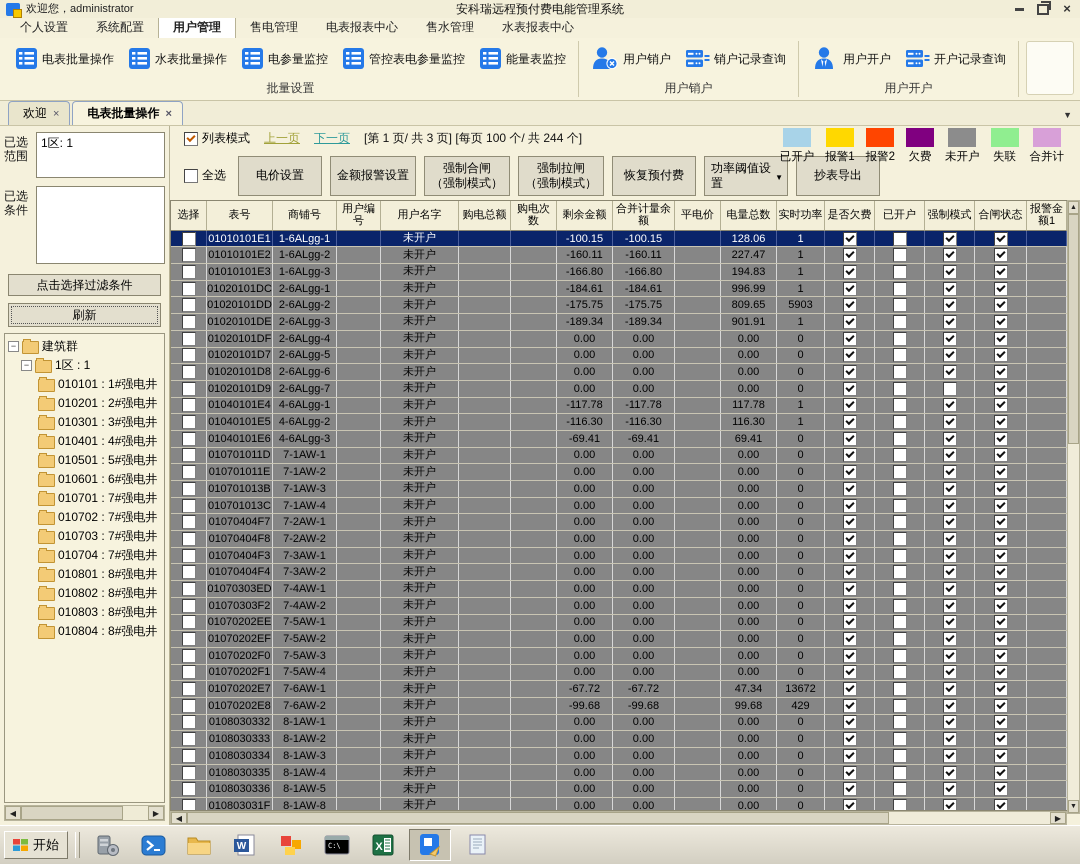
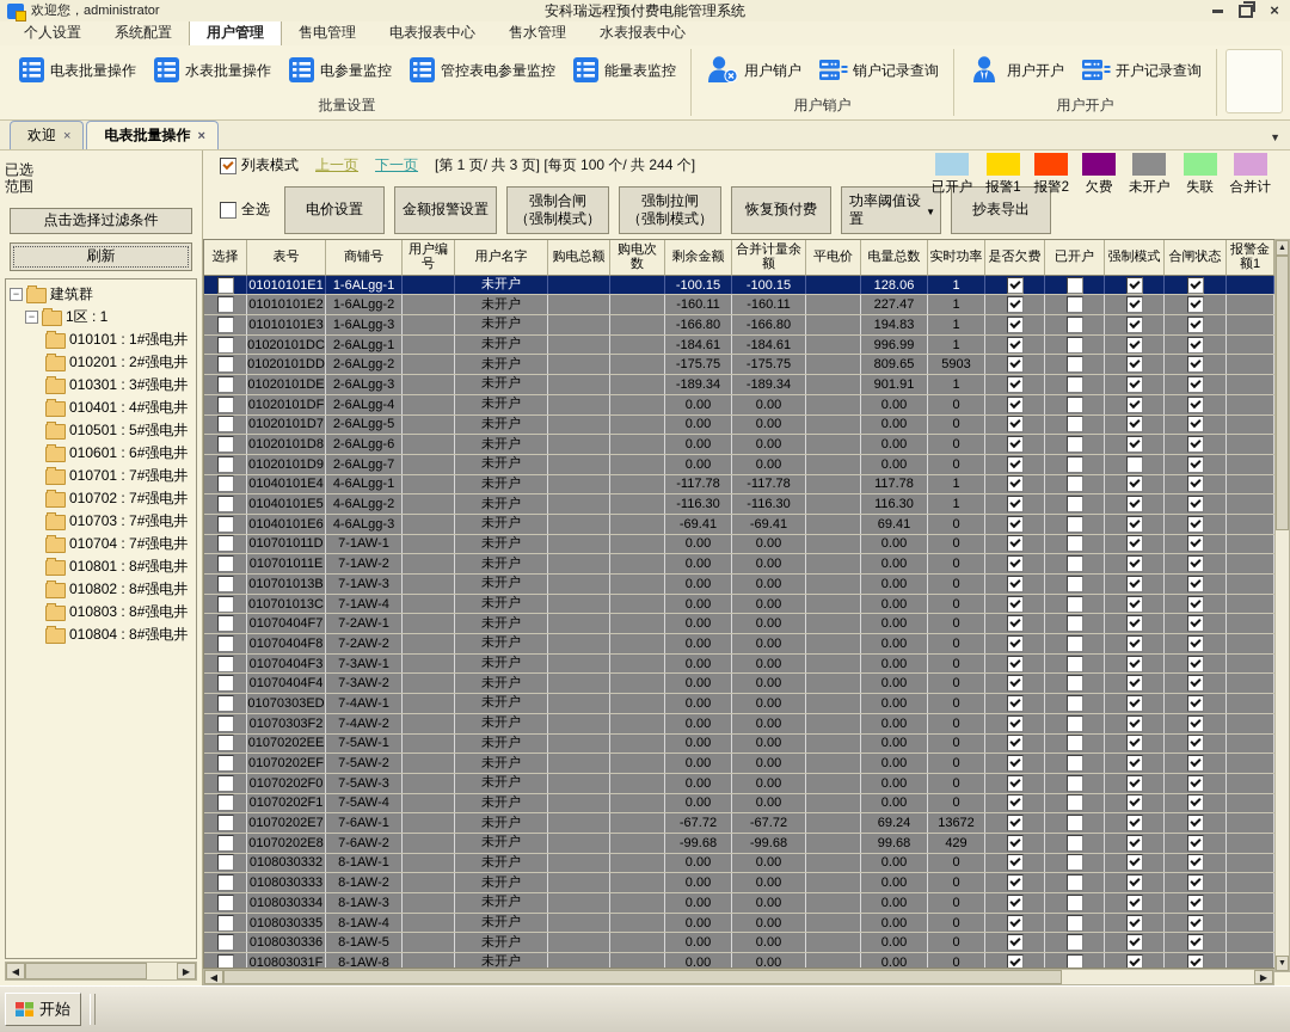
  欢迎您，administrator
  安科瑞远程预付费电能管理系统
  ×
  个人设置
  系统配置
  用户管理
  售电管理
  电表报表中心
  售水管理
  水表报表中心
  电表批量操作
  水表批量操作
  电参量监控
  管控表电参量监控
  能量表监控
  批量设置
  用户销户
  销户记录查询
  用户销户
  用户开户
  开户记录查询
  用户开户
  欢迎
  ×
  电表批量操作
  ×
  ▼
  已选范围
- 1区: 1
- 已选条件
  点击选择过滤条件
  刷新
  −
  建筑群
  −
  1区 : 1
  010101 : 1#强电井
  010201 : 2#强电井
  010301 : 3#强电井
  010401 : 4#强电井
  010501 : 5#强电井
  010601 : 6#强电井
  010701 : 7#强电井
  010702 : 7#强电井
  010703 : 7#强电井
  010704 : 7#强电井
  010801 : 8#强电井
  010802 : 8#强电井
  010803 : 8#强电井
  010804 : 8#强电井
  ◀
  ▶
  列表模式
  上一页
  下一页
  [第 1 页/ 共 3 页] [每页 100 个/ 共 244 个]
  全选
  电价设置
  金额报警设置
  强制合闸
  （强制模式）
  强制拉闸
  （强制模式）
  恢复预付费
  功率阈值设置
  ▼
  抄表导出
  已开户
  报警1
  报警2
  欠费
  未开户
  失联
  合并计
  选择
  表号
  商铺号
  用户编号
  用户名字
  购电总额
  购电次数
  剩余金额
  合并计量余额
  平电价
  电量总数
  实时功率
  是否欠费
  已开户
  强制模式
  合闸状态
  报警金额1
  01010101E1
  1-6ALgg-1
  未开户
  -100.15
  -100.15
  128.06
  1
  01010101E2
  1-6ALgg-2
  未开户
  -160.11
  -160.11
  227.47
  1
  01010101E3
  1-6ALgg-3
  未开户
  -166.80
  -166.80
  194.83
  1
  01020101DC
  2-6ALgg-1
  未开户
  -184.61
  -184.61
  996.99
  1
  01020101DD
  2-6ALgg-2
  未开户
  -175.75
  -175.75
  809.65
  5903
  01020101DE
  2-6ALgg-3
  未开户
  -189.34
  -189.34
  901.91
  1
  01020101DF
  2-6ALgg-4
  未开户
  0.00
  0.00
  0.00
  0
  01020101D7
  2-6ALgg-5
  未开户
  0.00
  0.00
  0.00
  0
  01020101D8
  2-6ALgg-6
  未开户
  0.00
  0.00
  0.00
  0
  01020101D9
  2-6ALgg-7
  未开户
  0.00
  0.00
  0.00
  0
  01040101E4
  4-6ALgg-1
  未开户
  -117.78
  -117.78
  117.78
  1
  01040101E5
  4-6ALgg-2
  未开户
  -116.30
  -116.30
  116.30
  1
  01040101E6
  4-6ALgg-3
  未开户
  -69.41
  -69.41
  69.41
  0
  010701011D
  7-1AW-1
  未开户
  0.00
  0.00
  0.00
  0
  010701011E
  7-1AW-2
  未开户
  0.00
  0.00
  0.00
  0
  010701013B
  7-1AW-3
  未开户
  0.00
  0.00
  0.00
  0
  010701013C
  7-1AW-4
  未开户
  0.00
  0.00
  0.00
  0
  01070404F7
  7-2AW-1
  未开户
  0.00
  0.00
  0.00
  0
  01070404F8
  7-2AW-2
  未开户
  0.00
  0.00
  0.00
  0
  01070404F3
  7-3AW-1
  未开户
  0.00
  0.00
  0.00
  0
  01070404F4
  7-3AW-2
  未开户
  0.00
  0.00
  0.00
  0
  01070303ED
  7-4AW-1
  未开户
  0.00
  0.00
  0.00
  0
  01070303F2
  7-4AW-2
  未开户
  0.00
  0.00
  0.00
  0
  01070202EE
  7-5AW-1
  未开户
  0.00
  0.00
  0.00
  0
  01070202EF
  7-5AW-2
  未开户
  0.00
  0.00
  0.00
  0
  01070202F0
  7-5AW-3
  未开户
  0.00
  0.00
  0.00
  0
  01070202F1
  7-5AW-4
  未开户
  0.00
  0.00
  0.00
  0
  01070202E7
  7-6AW-1
  未开户
  -67.72
  -67.72
- 47.34
+ 69.24
  13672
  01070202E8
  7-6AW-2
  未开户
  -99.68
  -99.68
  99.68
  429
  0108030332
  8-1AW-1
  未开户
  0.00
  0.00
  0.00
  0
  0108030333
  8-1AW-2
  未开户
  0.00
  0.00
  0.00
  0
  0108030334
  8-1AW-3
  未开户
  0.00
  0.00
  0.00
  0
  0108030335
  8-1AW-4
  未开户
  0.00
  0.00
  0.00
  0
  0108030336
  8-1AW-5
  未开户
  0.00
  0.00
  0.00
  0
  010803031F
  8-1AW-8
  未开户
  0.00
  0.00
  0.00
  0
  ◀
  ▶
  开始
- W
- C:\
- X
